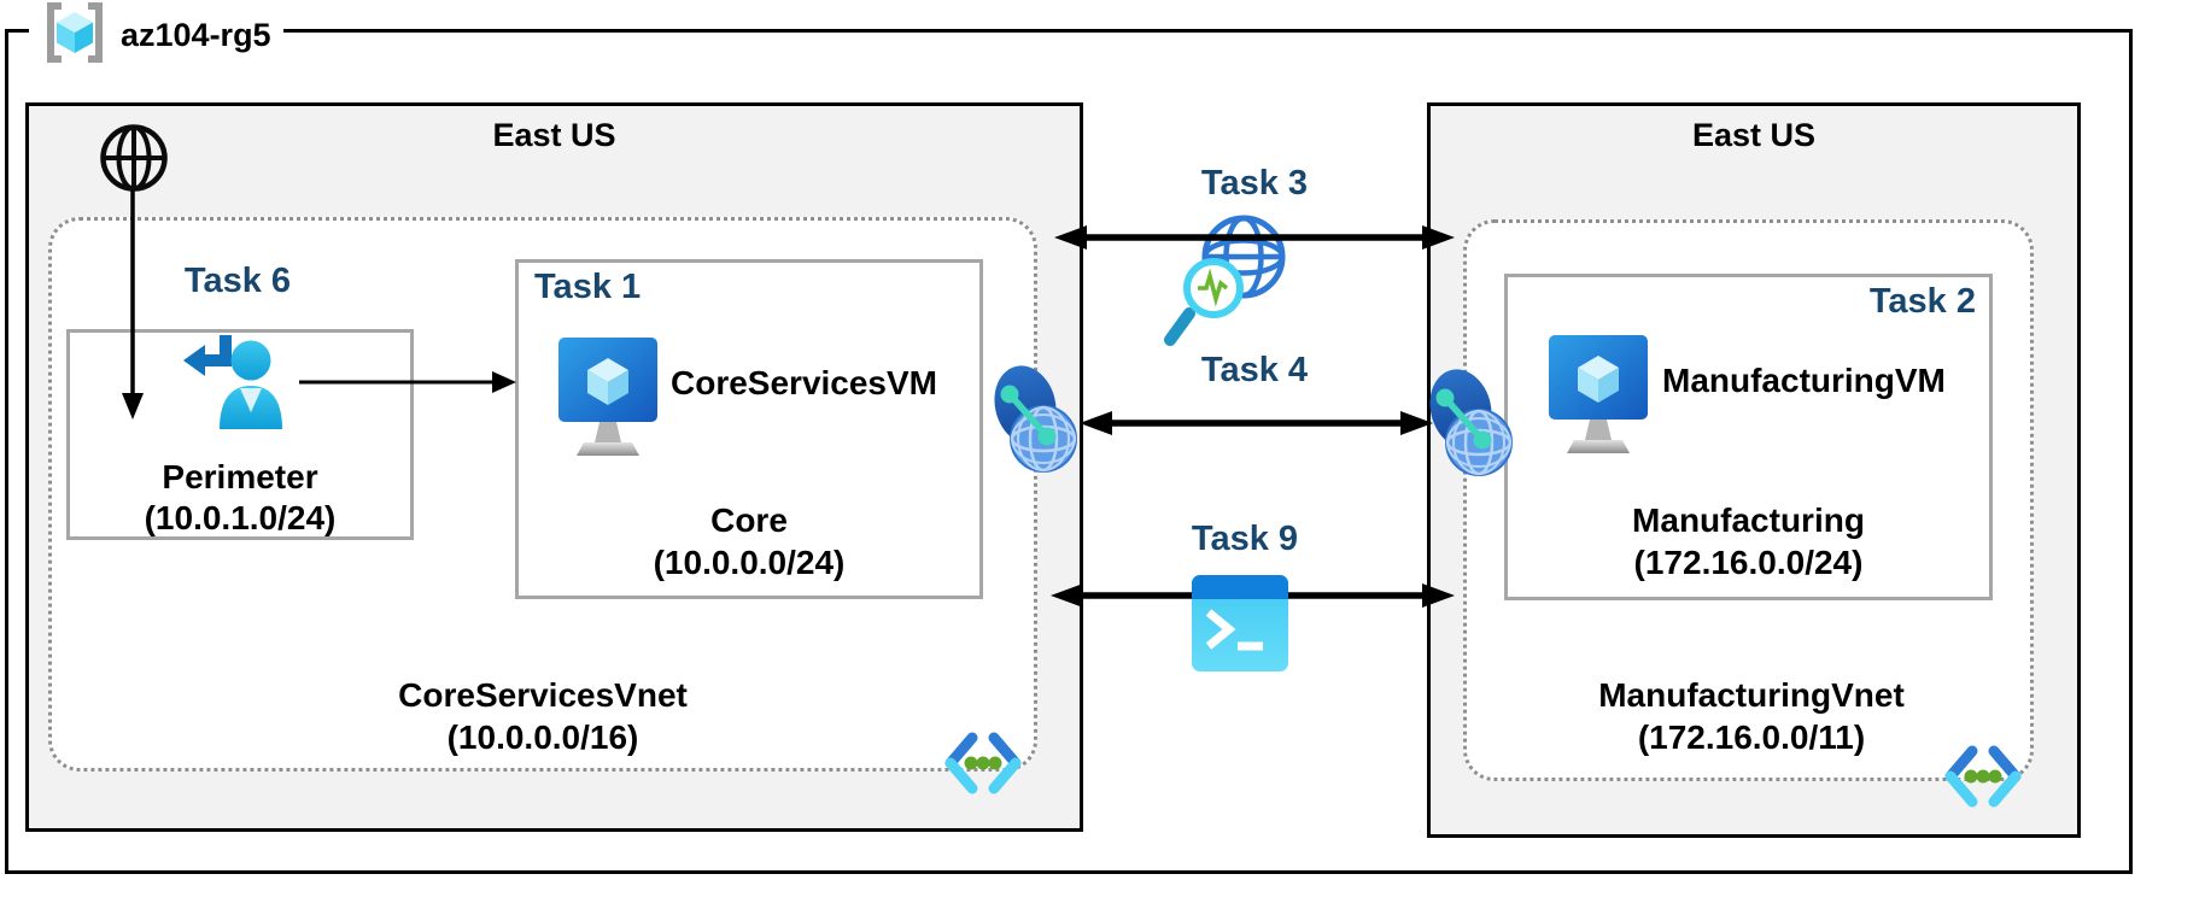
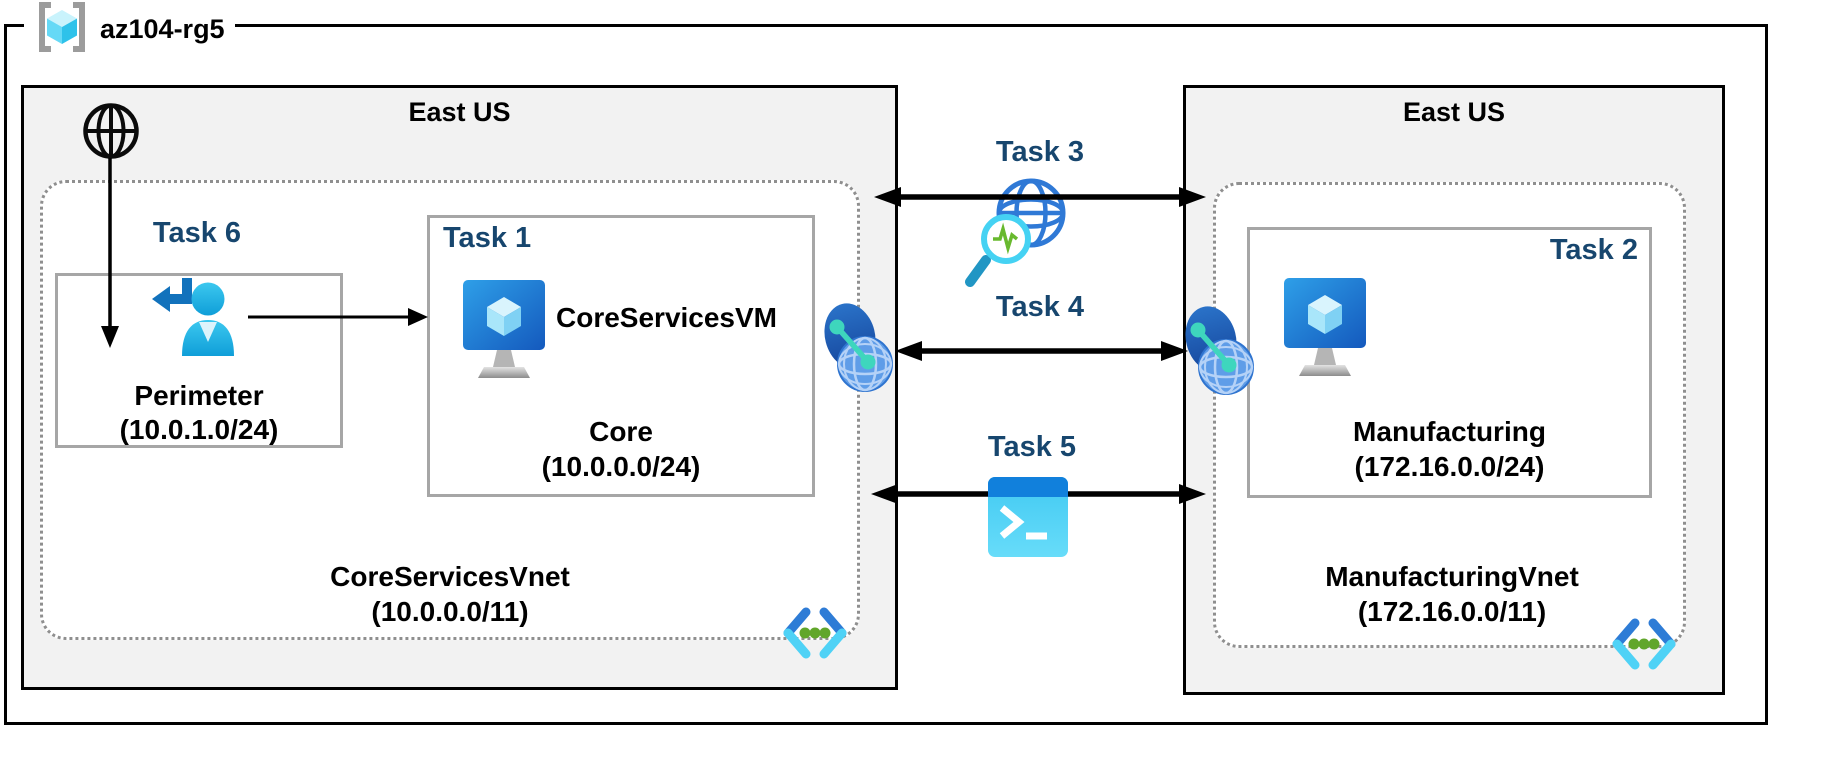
  az104-rg5
  East US
  Task 6
  Perimeter
  (10.0.1.0/24)
  Task 1
  CoreServicesVM
  Core
  (10.0.0.0/24)
  CoreServicesVnet
- (10.0.0.0/16)
+ (10.0.0.0/11)
  East US
  Task 2
- ManufacturingVM
  Manufacturing
  (172.16.0.0/24)
  ManufacturingVnet
  (172.16.0.0/11)
  Task 3
  Task 4
- Task 9
+ Task 5
